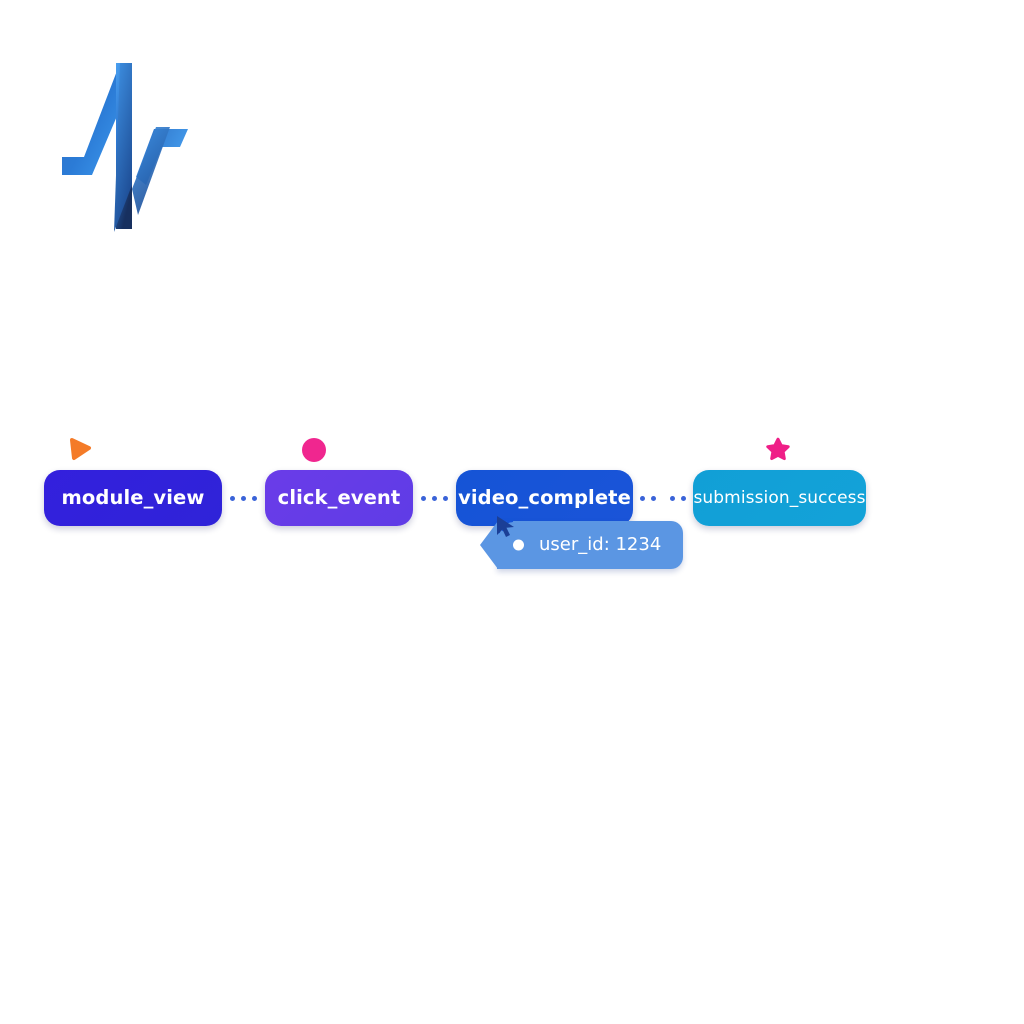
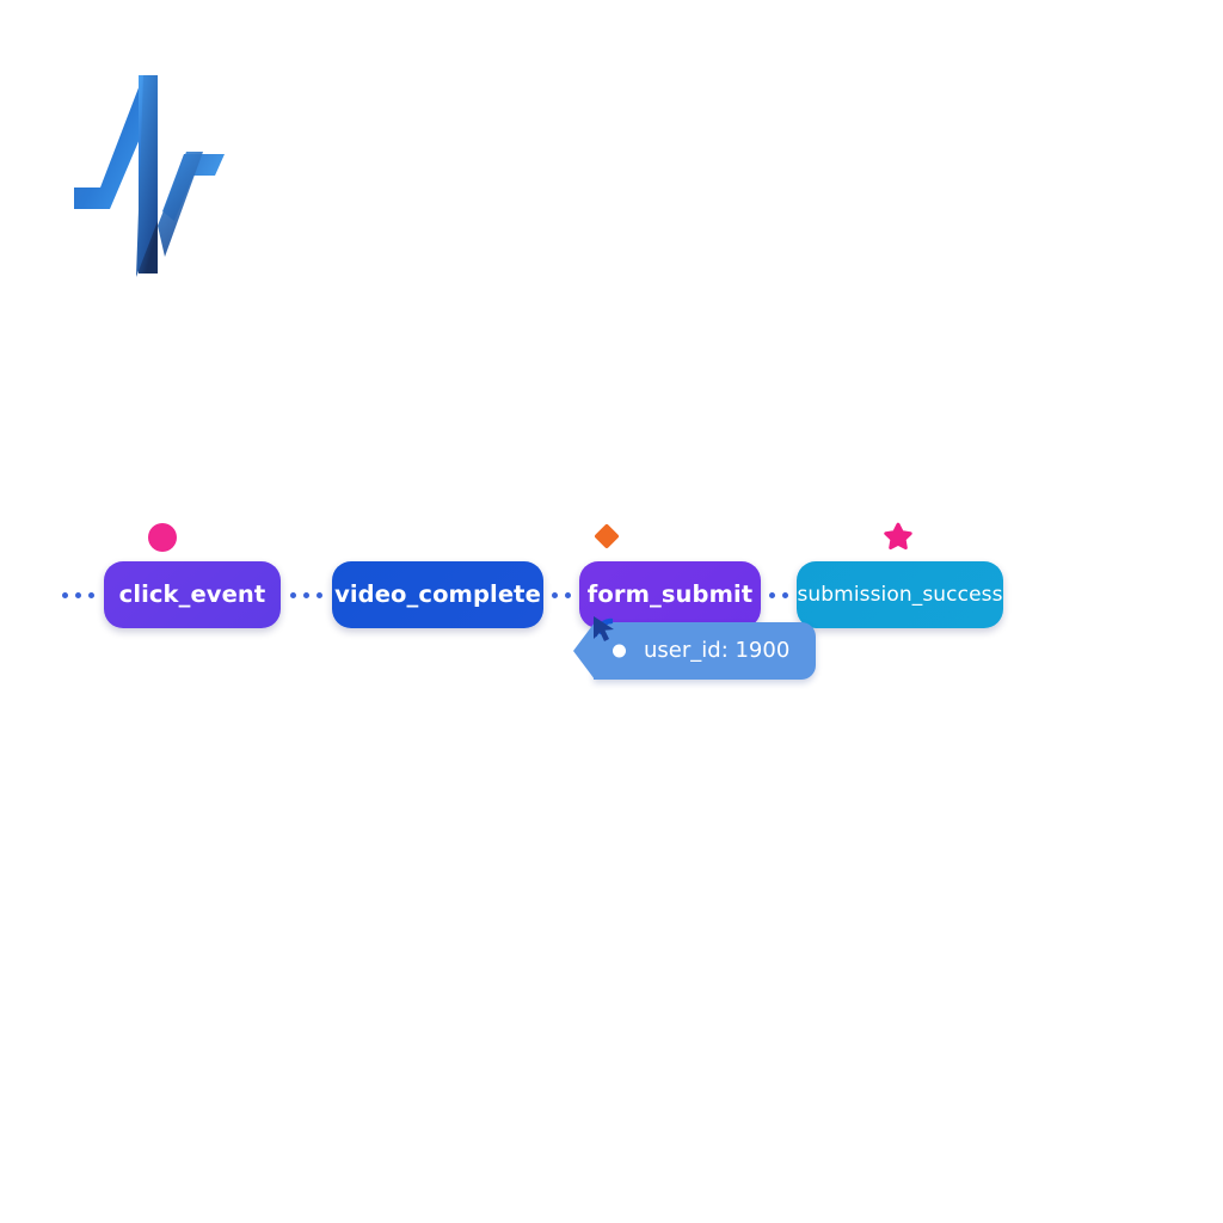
- module_view
  click_event
  video_complete
+ form_submit
  submission_success
- user_id: 1234
+ user_id: 1900
